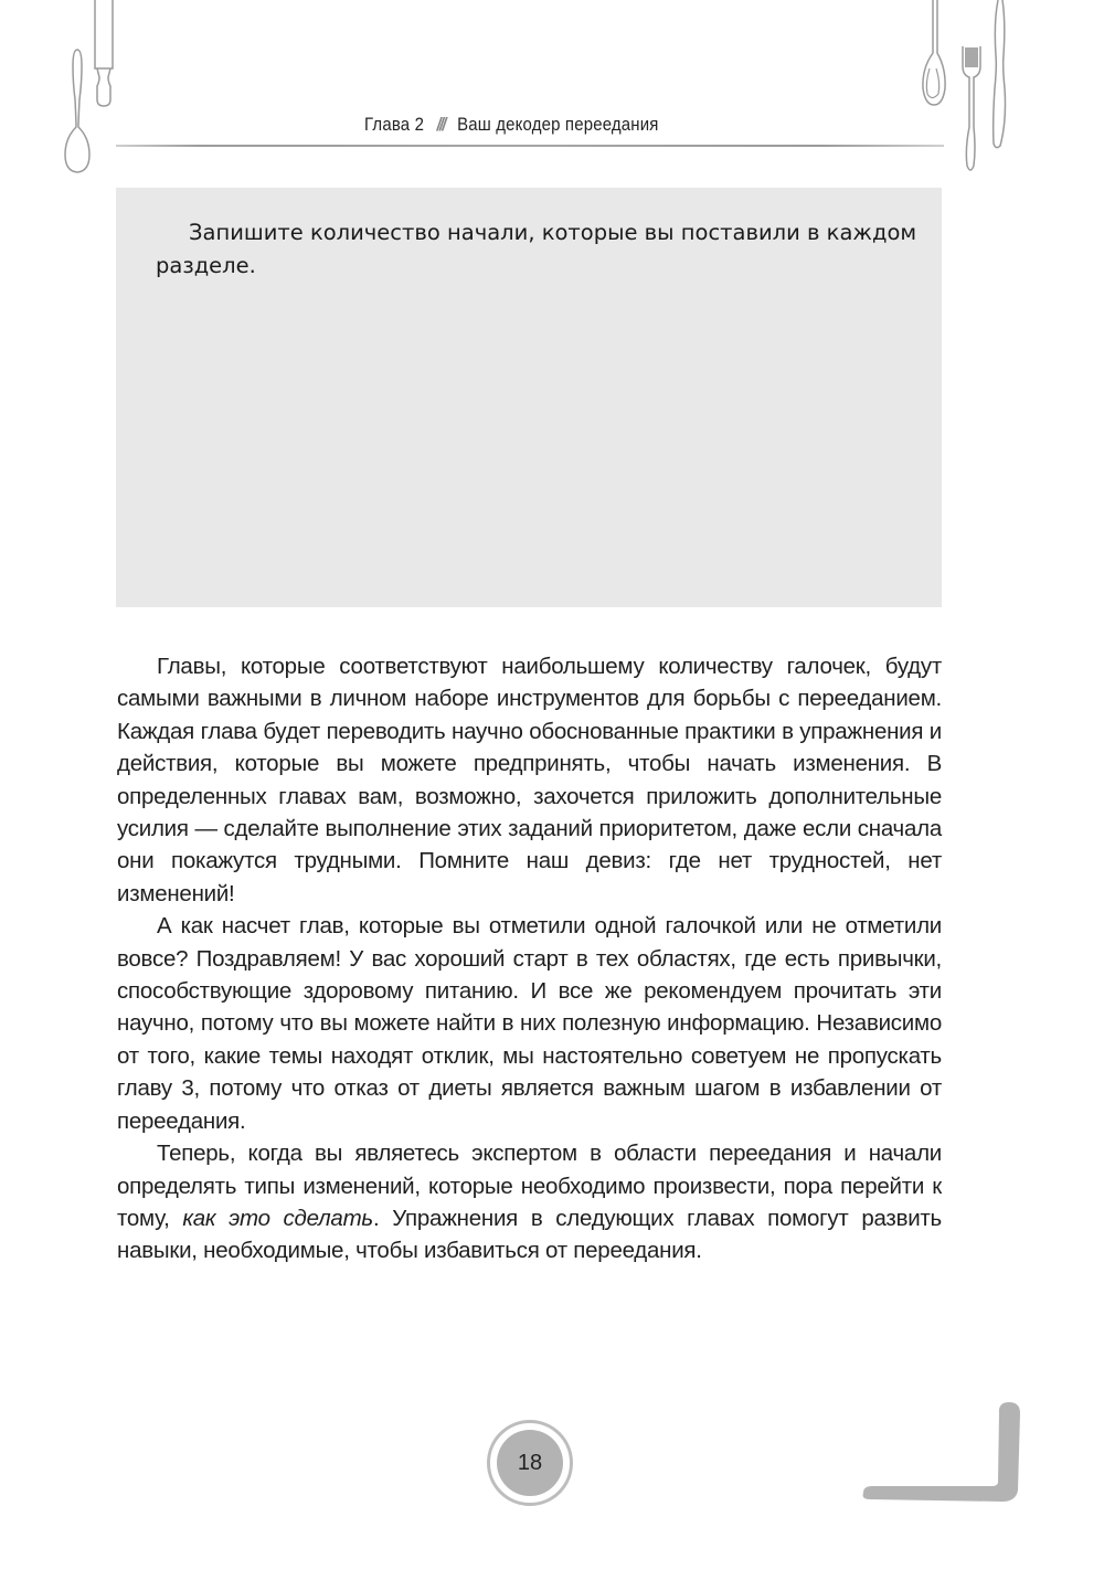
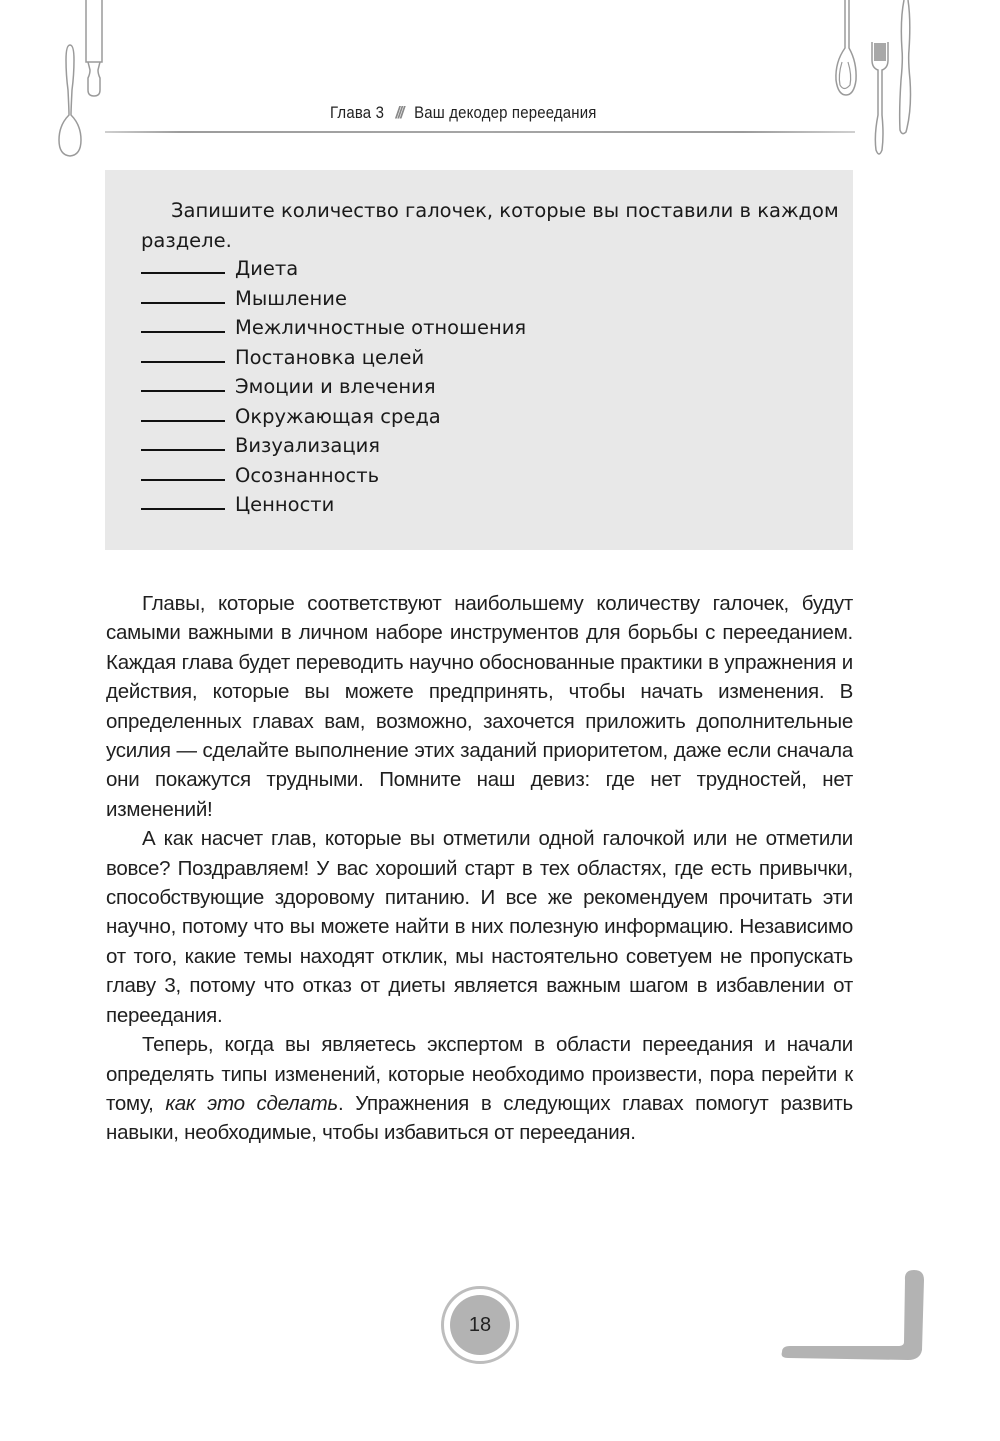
- Глава 2 /// Ваш декодер переедания
+ Глава 3 /// Ваш декодер переедания
- Запишите количество начали, которые вы поставили в каждом разделе.
+ Запишите количество галочек, которые вы поставили в каждом разделе.
+ Диета
+ Мышление
+ Межличностные отношения
+ Постановка целей
+ Эмоции и влечения
+ Окружающая среда
+ Визуализация
+ Осознанность
+ Ценности
  Главы, которые соответствуют наибольшему количеству галочек, будут самыми важными в личном наборе инструментов для борьбы с перееданием. Каждая глава будет переводить научно обоснованные практики в упражнения и действия, которые вы можете предпринять, чтобы начать изменения. В определенных главах вам, возможно, захочется приложить дополнительные усилия — сделайте выполнение этих заданий приоритетом, даже если сначала они покажутся трудными. Помните наш девиз: где нет трудностей, нет изменений!
  А как насчет глав, которые вы отметили одной галочкой или не отметили вовсе? Поздравляем! У вас хороший старт в тех областях, где есть привычки, способствующие здоровому питанию. И все же рекомендуем прочитать эти научно, потому что вы можете найти в них полезную информацию. Независимо от того, какие темы находят отклик, мы настоятельно советуем не пропускать главу 3, потому что отказ от диеты является важным шагом в избавлении от переедания.
  Теперь, когда вы являетесь экспертом в области переедания и начали определять типы изменений, которые необходимо произвести, пора перейти к тому, как это сделать. Упражнения в следующих главах помогут развить навыки, необходимые, чтобы избавиться от переедания.
  18
